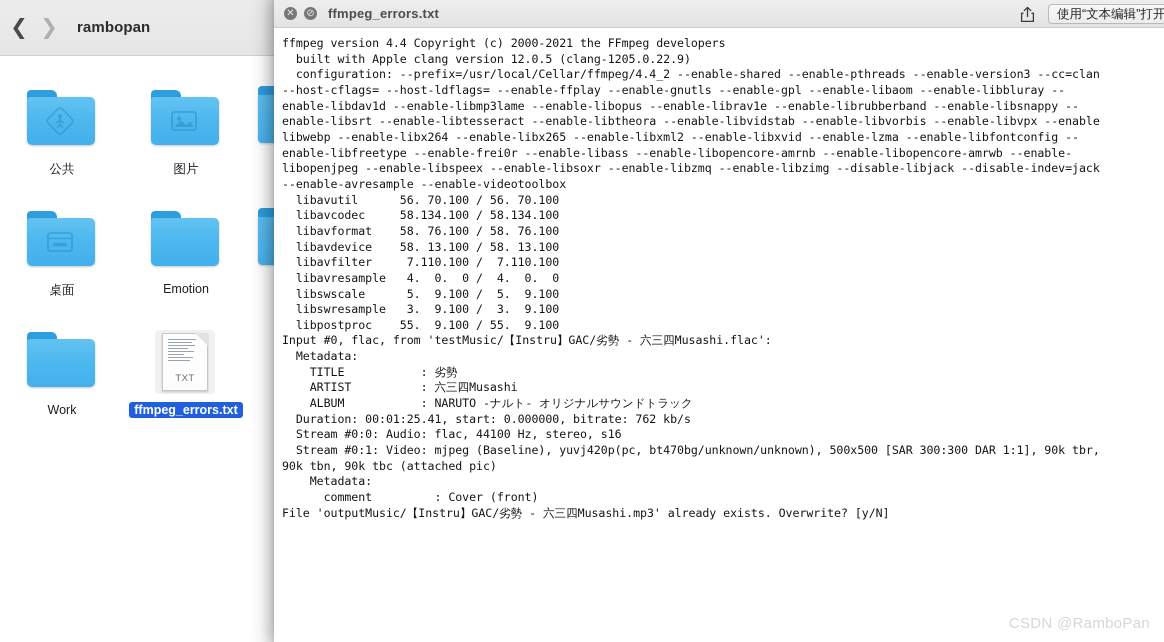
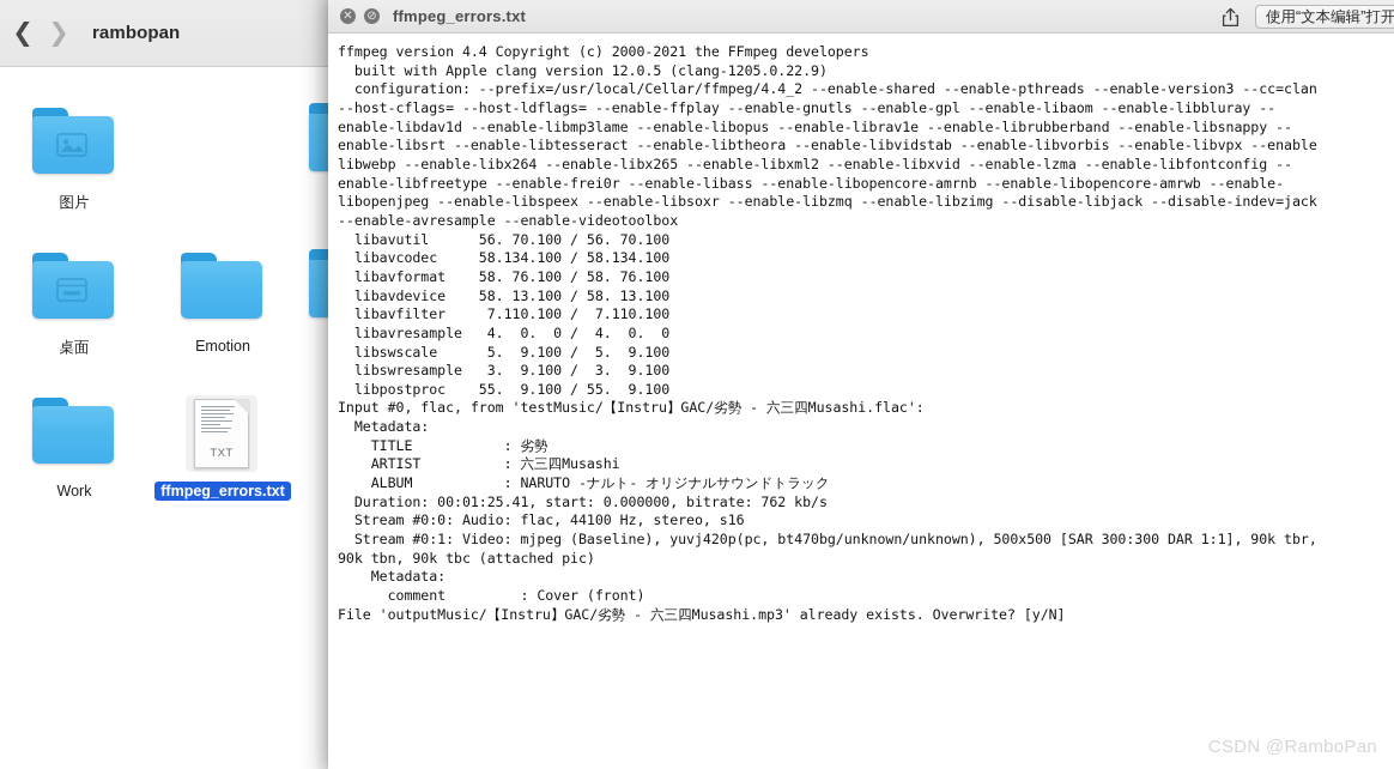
  ❮
  ❯
  rambopan
- 公共
  图片
  桌面
  Emotion
  Work
  TXT
  ffmpeg_errors.txt
  ✕
  ⊘
  ffmpeg_errors.txt
  使用“文本编辑”打开
  ffmpeg version 4.4 Copyright (c) 2000-2021 the FFmpeg developers
  built with Apple clang version 12.0.5 (clang-1205.0.22.9)
  configuration: --prefix=/usr/local/Cellar/ffmpeg/4.4_2 --enable-shared --enable-pthreads --enable-version3 --cc=clan
  --host-cflags= --host-ldflags= --enable-ffplay --enable-gnutls --enable-gpl --enable-libaom --enable-libbluray --
  enable-libdav1d --enable-libmp3lame --enable-libopus --enable-librav1e --enable-librubberband --enable-libsnappy --
  enable-libsrt --enable-libtesseract --enable-libtheora --enable-libvidstab --enable-libvorbis --enable-libvpx --enable
  libwebp --enable-libx264 --enable-libx265 --enable-libxml2 --enable-libxvid --enable-lzma --enable-libfontconfig --
  enable-libfreetype --enable-frei0r --enable-libass --enable-libopencore-amrnb --enable-libopencore-amrwb --enable-
  libopenjpeg --enable-libspeex --enable-libsoxr --enable-libzmq --enable-libzimg --disable-libjack --disable-indev=jack
  --enable-avresample --enable-videotoolbox
  libavutil 56. 70.100 / 56. 70.100
  libavcodec 58.134.100 / 58.134.100
  libavformat 58. 76.100 / 58. 76.100
  libavdevice 58. 13.100 / 58. 13.100
  libavfilter 7.110.100 / 7.110.100
  libavresample 4. 0. 0 / 4. 0. 0
  libswscale 5. 9.100 / 5. 9.100
  libswresample 3. 9.100 / 3. 9.100
  libpostproc 55. 9.100 / 55. 9.100
  Input #0, flac, from 'testMusic/【Instru】GAC/劣勢 - 六三四Musashi.flac':
  Metadata:
  TITLE : 劣勢
  ARTIST : 六三四Musashi
  ALBUM : NARUTO -ナルト- オリジナルサウンドトラック
  Duration: 00:01:25.41, start: 0.000000, bitrate: 762 kb/s
  Stream #0:0: Audio: flac, 44100 Hz, stereo, s16
  Stream #0:1: Video: mjpeg (Baseline), yuvj420p(pc, bt470bg/unknown/unknown), 500x500 [SAR 300:300 DAR 1:1], 90k tbr,
  90k tbn, 90k tbc (attached pic)
  Metadata:
  comment : Cover (front)
  File 'outputMusic/【Instru】GAC/劣勢 - 六三四Musashi.mp3' already exists. Overwrite? [y/N]
  CSDN @RamboPan
